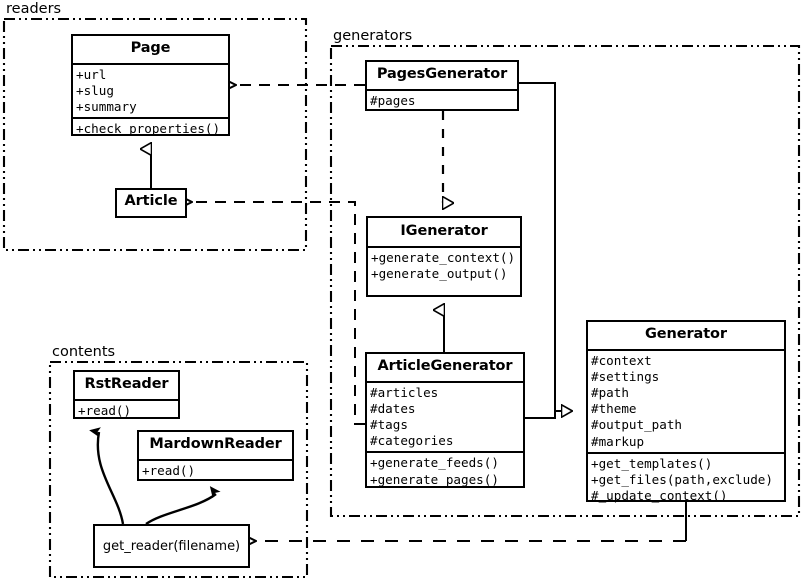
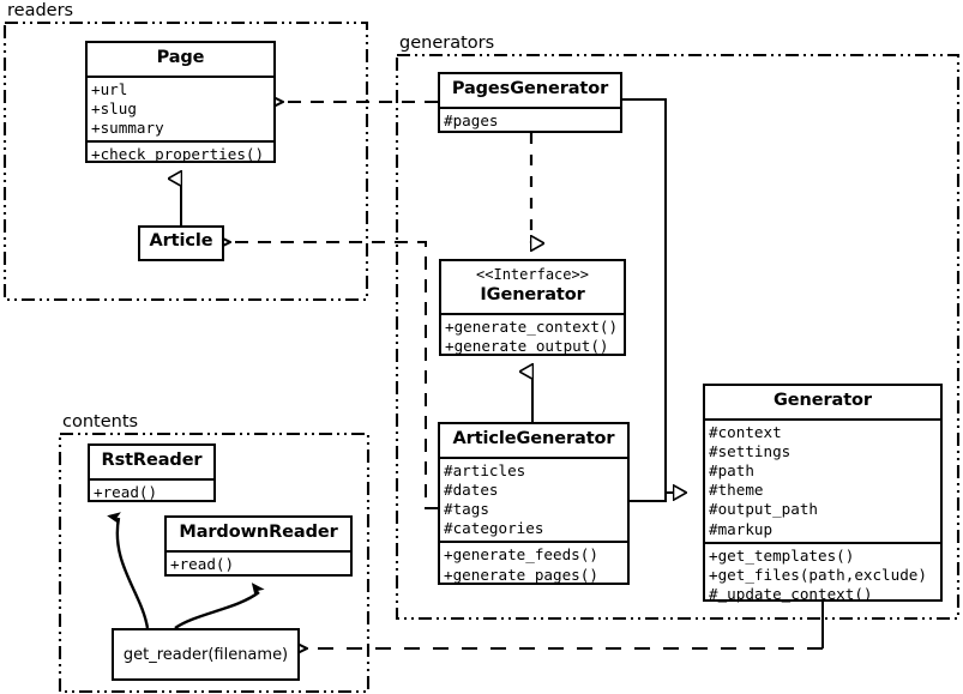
  readers
  generators
  contents
  Page
  +url
  +slug
  +summary
  +check_properties()
  Article
  PagesGenerator
  #pages
+ <<Interface>>
  IGenerator
  +generate_context()
  +generate_output()
  ArticleGenerator
  #articles
  #dates
  #tags
  #categories
  +generate_feeds()
  +generate_pages()
  Generator
  #context
  #settings
  #path
  #theme
  #output_path
  #markup
  +get_templates()
  +get_files(path,exclude)
  #_update_context()
  RstReader
  +read()
  MardownReader
  +read()
  get_reader(filename)
